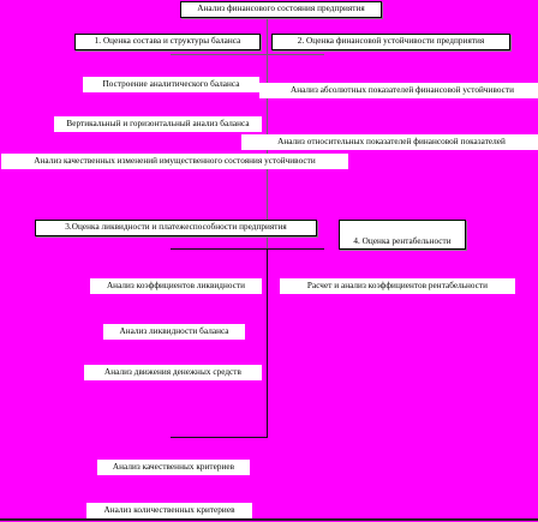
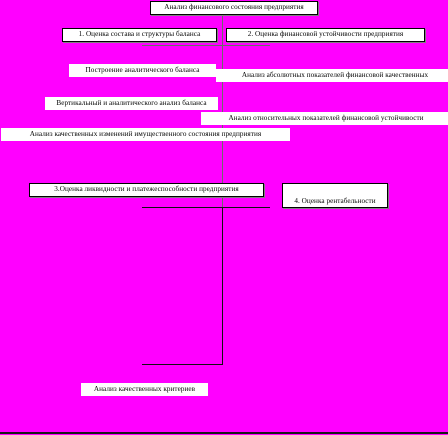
  1. Оценка состава и структуры баланса
  2. Оценка финансовой устойчивости предприятия
  Построение аналитического баланса
- Анализ абсолютных показателей финансовой устойчивости
+ Анализ абсолютных показателей финансовой качественных
- Вертикальный и горизонтальный анализ баланса
+ Вертикальный и аналитического анализ баланса
- Анализ относительных показателей финансовой показателей
+ Анализ относительных показателей финансовой устойчивости
- Анализ качественных изменений имущественного состояния устойчивости
+ Анализ качественных изменений имущественного состояния предприятия
  3.Оценка ликвидности и платежеспособности предприятия
  4. Оценка рентабельности
- Анализ коэффициентов ликвидности
- Расчет и анализ коэффициентов рентабельности
- Анализ ликвидности баланса
- Анализ движения денежных средств
  Анализ качественных критериев
- Анализ количественных критериев
